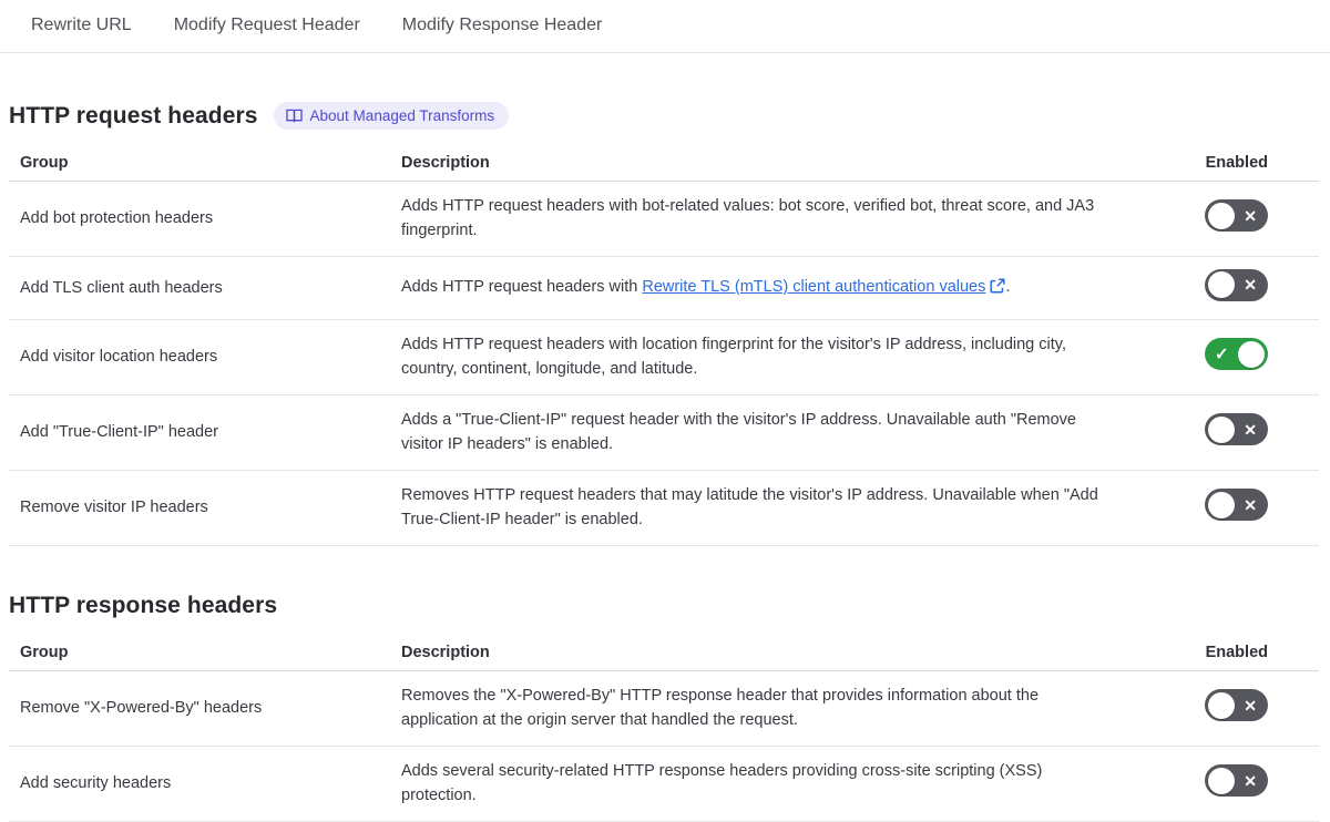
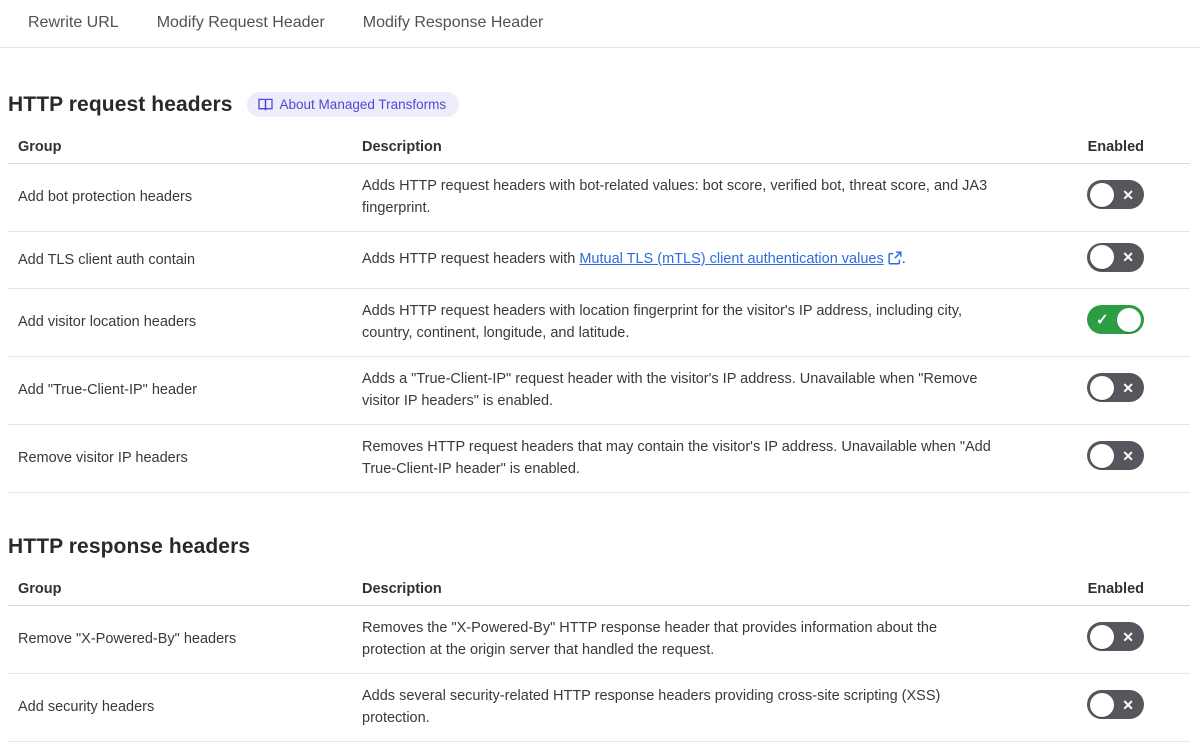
  Rewrite URL
  Modify Request Header
  Modify Response Header
  HTTP request headers
  About Managed Transforms
  Group
  Description
  Enabled
  Add bot protection headers
  Adds HTTP request headers with bot-related values: bot score, verified bot, threat score, and JA3 fingerprint.
- Add TLS client auth headers
+ Add TLS client auth contain
- Adds HTTP request headers with Rewrite TLS (mTLS) client authentication values .
+ Adds HTTP request headers with Mutual TLS (mTLS) client authentication values .
  Add visitor location headers
  Adds HTTP request headers with location fingerprint for the visitor's IP address, including city, country, continent, longitude, and latitude.
  Add "True-Client-IP" header
- Adds a "True-Client-IP" request header with the visitor's IP address. Unavailable auth "Remove visitor IP headers" is enabled.
+ Adds a "True-Client-IP" request header with the visitor's IP address. Unavailable when "Remove visitor IP headers" is enabled.
  Remove visitor IP headers
- Removes HTTP request headers that may latitude the visitor's IP address. Unavailable when "Add True-Client-IP header" is enabled.
+ Removes HTTP request headers that may contain the visitor's IP address. Unavailable when "Add True-Client-IP header" is enabled.
  HTTP response headers
  Group
  Description
  Enabled
  Remove "X-Powered-By" headers
- Removes the "X-Powered-By" HTTP response header that provides information about the application at the origin server that handled the request.
+ Removes the "X-Powered-By" HTTP response header that provides information about the protection at the origin server that handled the request.
  Add security headers
  Adds several security-related HTTP response headers providing cross-site scripting (XSS) protection.
